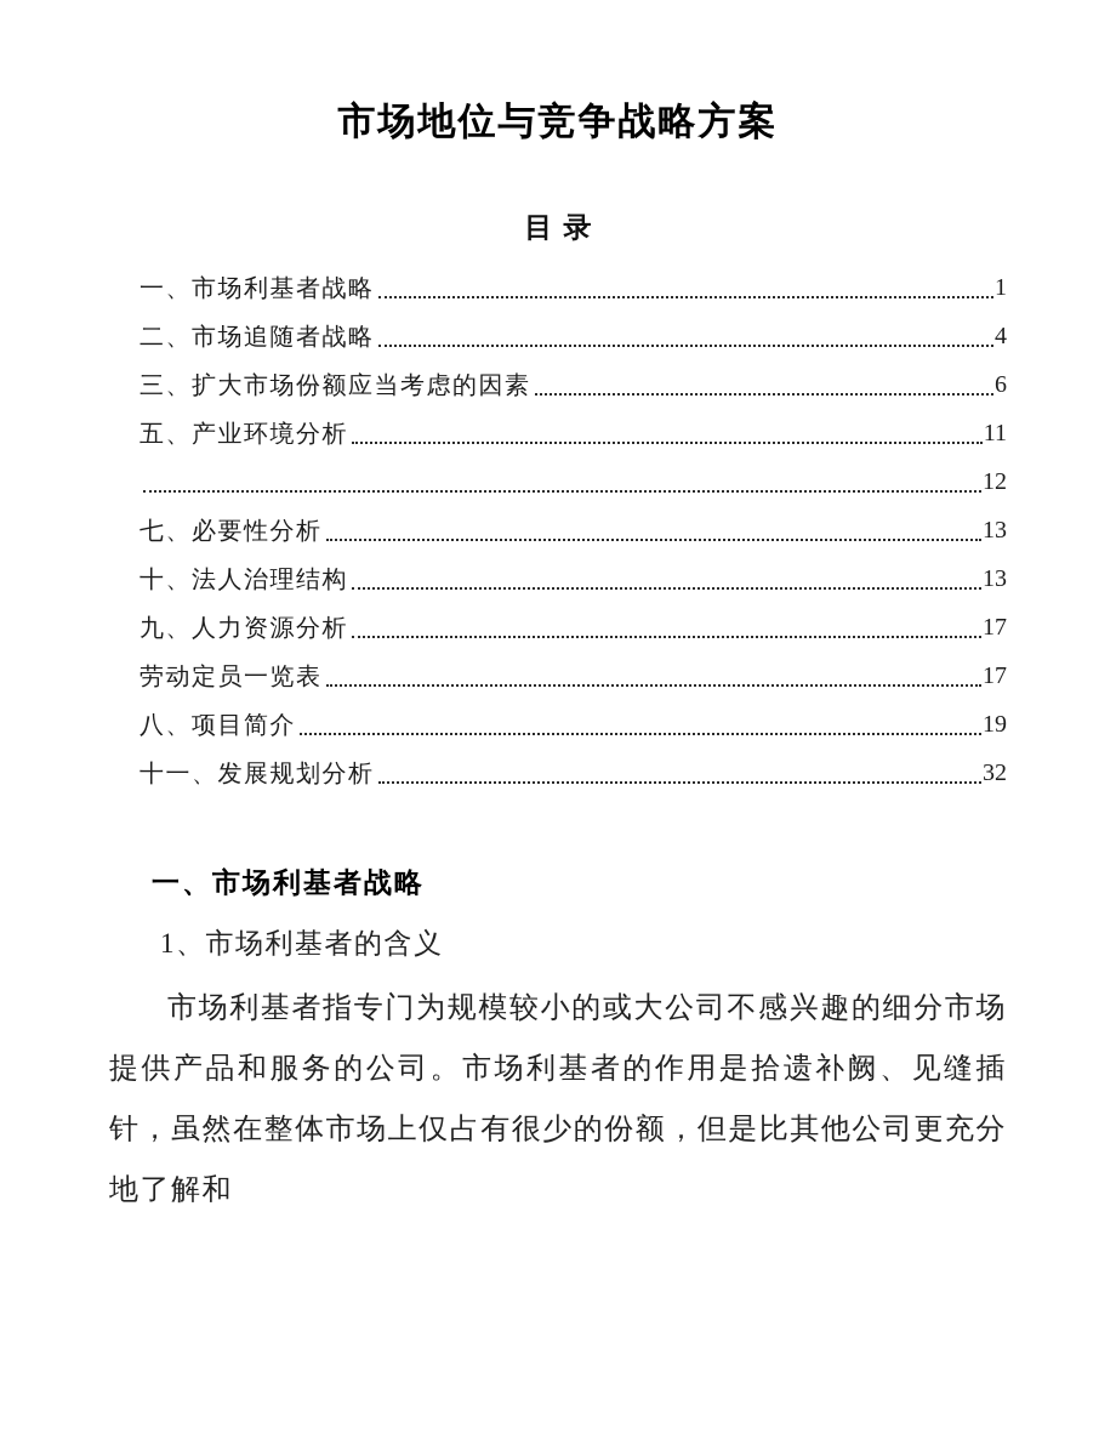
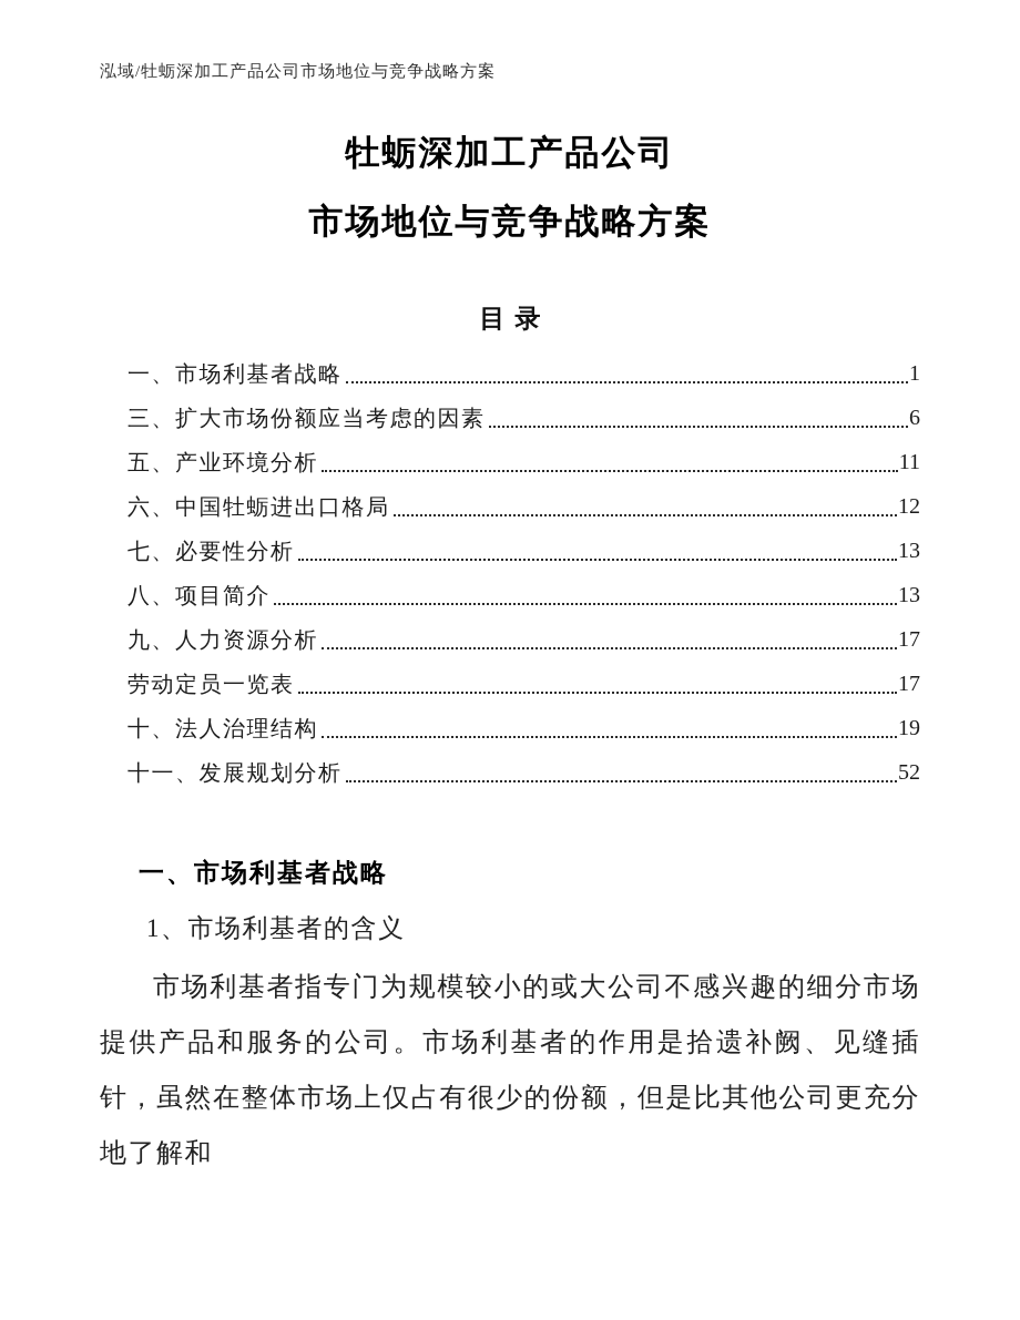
+ 泓域/牡蛎深加工产品公司市场地位与竞争战略方案
+ 牡蛎深加工产品公司
  市场地位与竞争战略方案
  目录
  一、市场利基者战略
  1
- 二、市场追随者战略
- 4
  三、扩大市场份额应当考虑的因素
  6
  五、产业环境分析
  11
+ 六、中国牡蛎进出口格局
  12
  七、必要性分析
  13
- 十、法人治理结构
+ 八、项目简介
  13
  九、人力资源分析
  17
  劳动定员一览表
  17
- 八、项目简介
+ 十、法人治理结构
  19
  十一、发展规划分析
- 32
+ 52
  一、市场利基者战略
  1、市场利基者的含义
  市场利基者指专门为规模较小的或大公司不感兴趣的细分市场提供产品和服务的公司。市场利基者的作用是拾遗补阙、见缝插针，虽然在整体市场上仅占有很少的份额，但是比其他公司更充分地了解和
